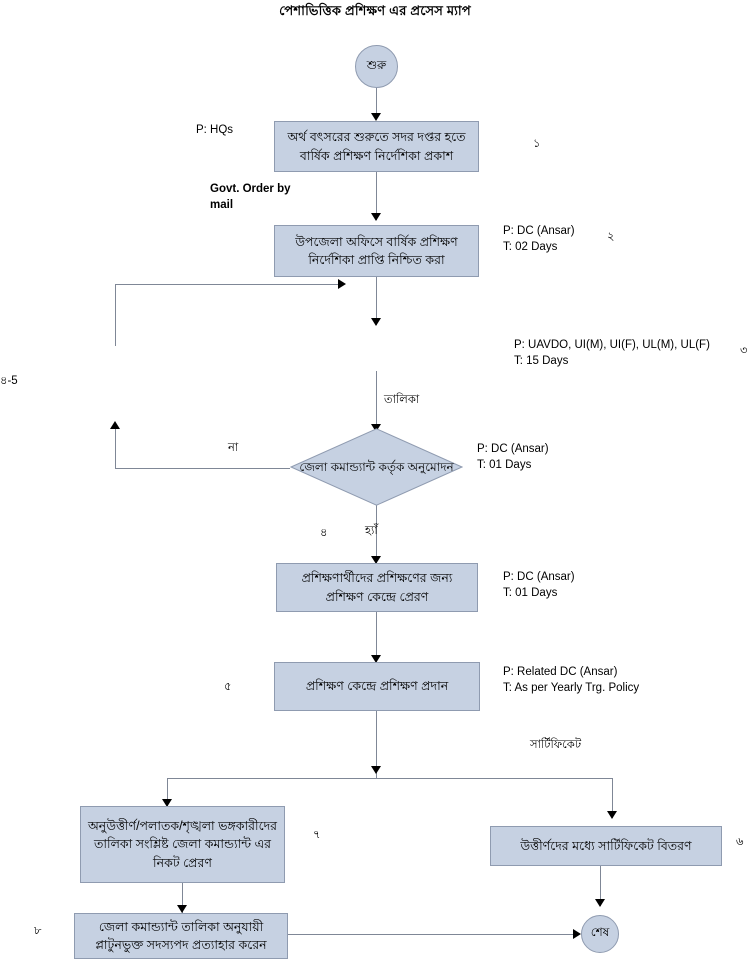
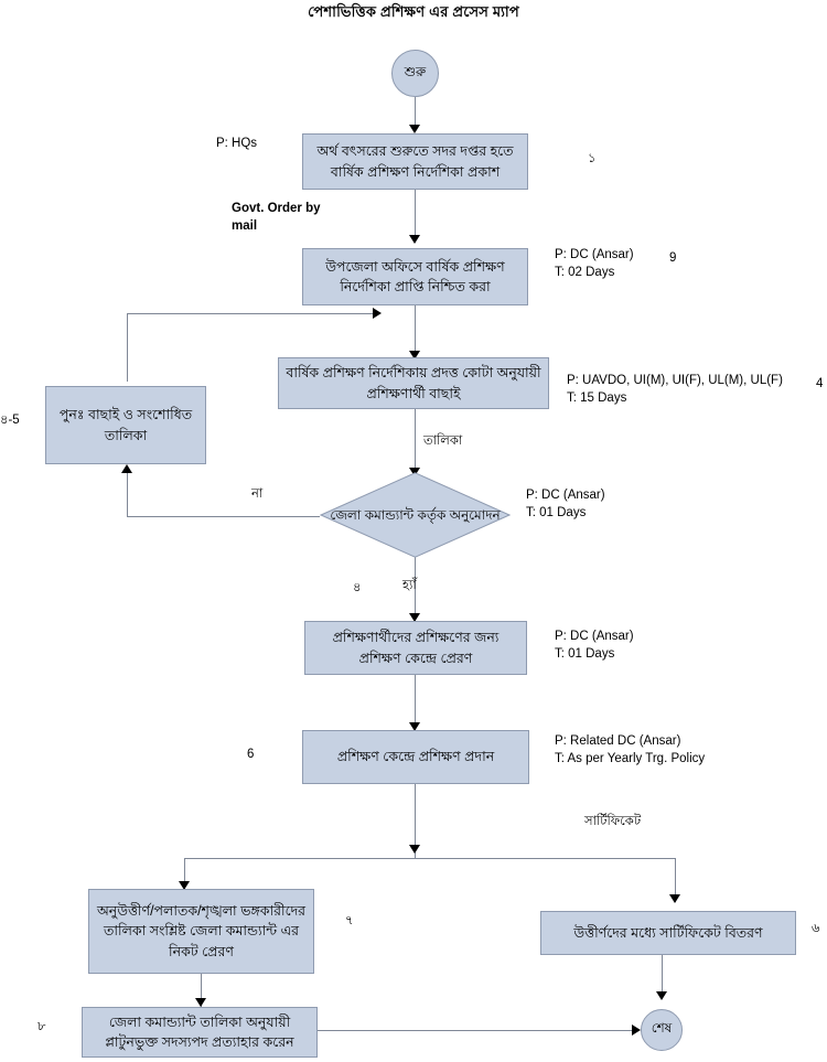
  পেশাভিত্তিক প্রশিক্ষণ এর প্রসেস ম্যাপ
  শুরু
  অর্থ বৎসরের শুরুতে সদর দপ্তর হতে বার্ষিক প্রশিক্ষণ নির্দেশিকা প্রকাশ
  উপজেলা অফিসে বার্ষিক প্রশিক্ষণ নির্দেশিকা প্রাপ্তি নিশ্চিত করা
+ বার্ষিক প্রশিক্ষণ নির্দেশিকায় প্রদত্ত কোটা অনুযায়ী প্রশিক্ষণার্থী বাছাই
+ পুনঃ বাছাই ও সংশোধিত তালিকা
  জেলা কমান্ড্যান্ট কর্তৃক অনুমোদন
  প্রশিক্ষণার্থীদের প্রশিক্ষণের জন্য প্রশিক্ষণ কেন্দ্রে প্রেরণ
  প্রশিক্ষণ কেন্দ্রে প্রশিক্ষণ প্রদান
  অনুউত্তীর্ণ/পলাতক/শৃঙ্খলা ভঙ্গকারীদের তালিকা সংশ্লিষ্ট জেলা কমান্ড্যান্ট এর নিকট প্রেরণ
  উত্তীর্ণদের মধ্যে সার্টিফিকেট বিতরণ
  জেলা কমান্ড্যান্ট তালিকা অনুযায়ী প্লাটুনভুক্ত সদস্যপদ প্রত্যাহার করেন
  শেষ
  P: HQs
  Govt. Order by
  mail
  P: DC (Ansar)
  T: 02 Days
  P: UAVDO, UI(M), UI(F), UL(M), UL(F)
  T: 15 Days
  P: DC (Ansar)
  T: 01 Days
  P: DC (Ansar)
  T: 01 Days
  P: Related DC (Ansar)
  T: As per Yearly Trg. Policy
  তালিকা
  না
  হ্যাঁ
  সার্টিফিকেট
  ১
- ২
+ 9
- ৩
+ 4
  ৪-5
  ৪
- ৫
+ 6
  ৬
  ৭
  ৮
